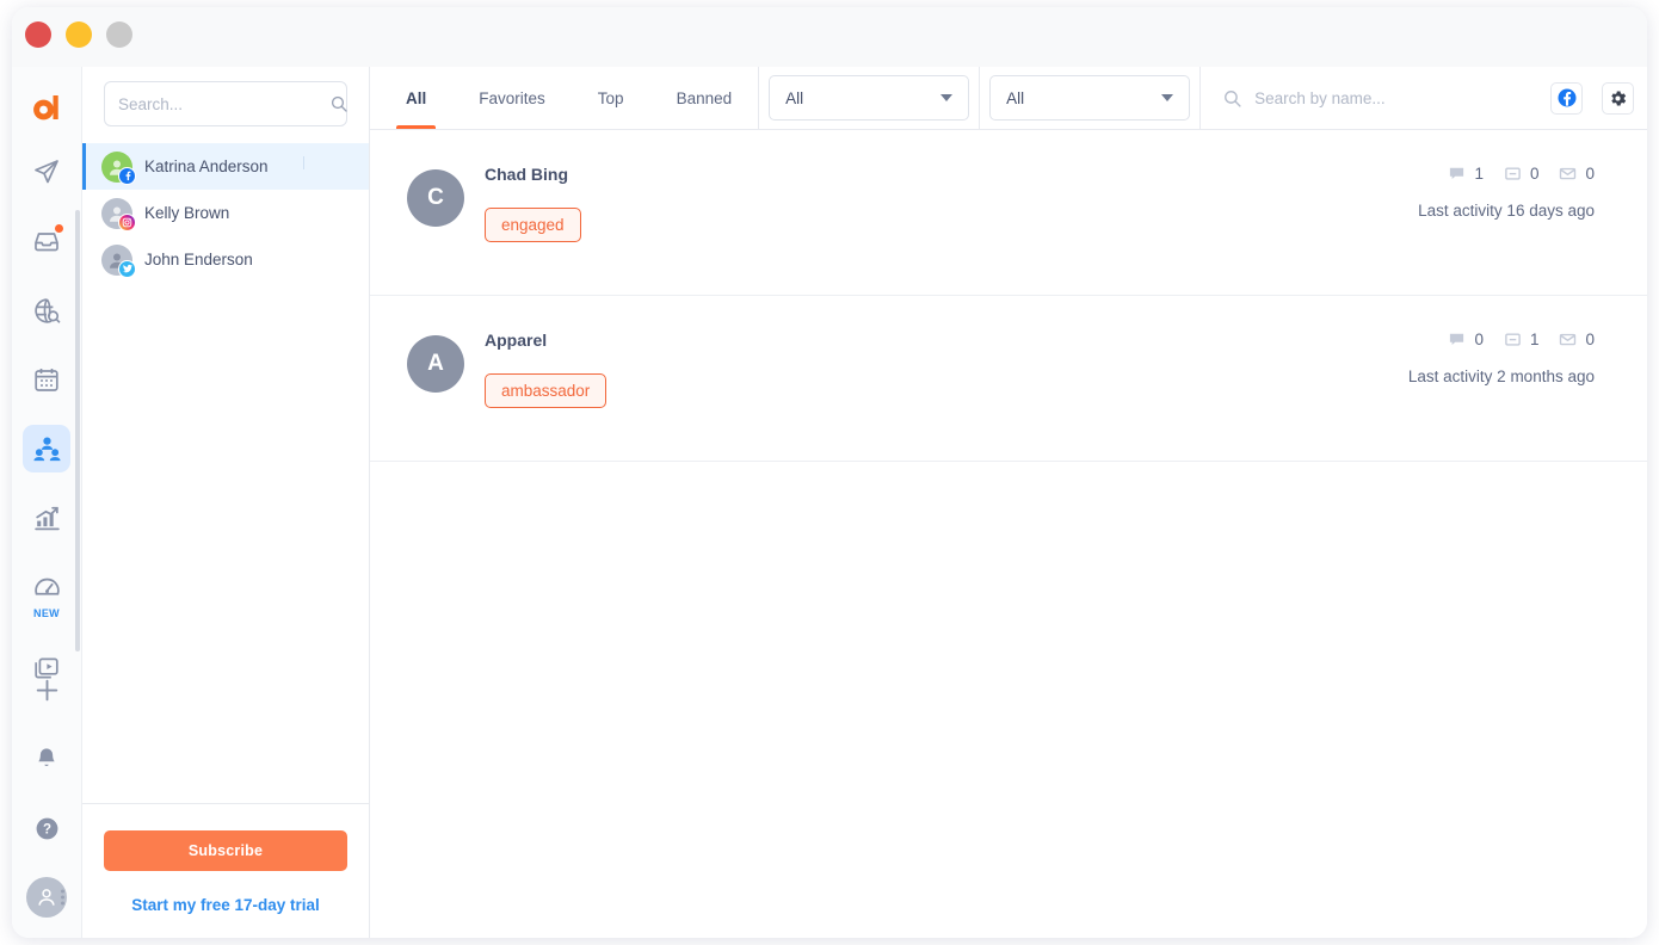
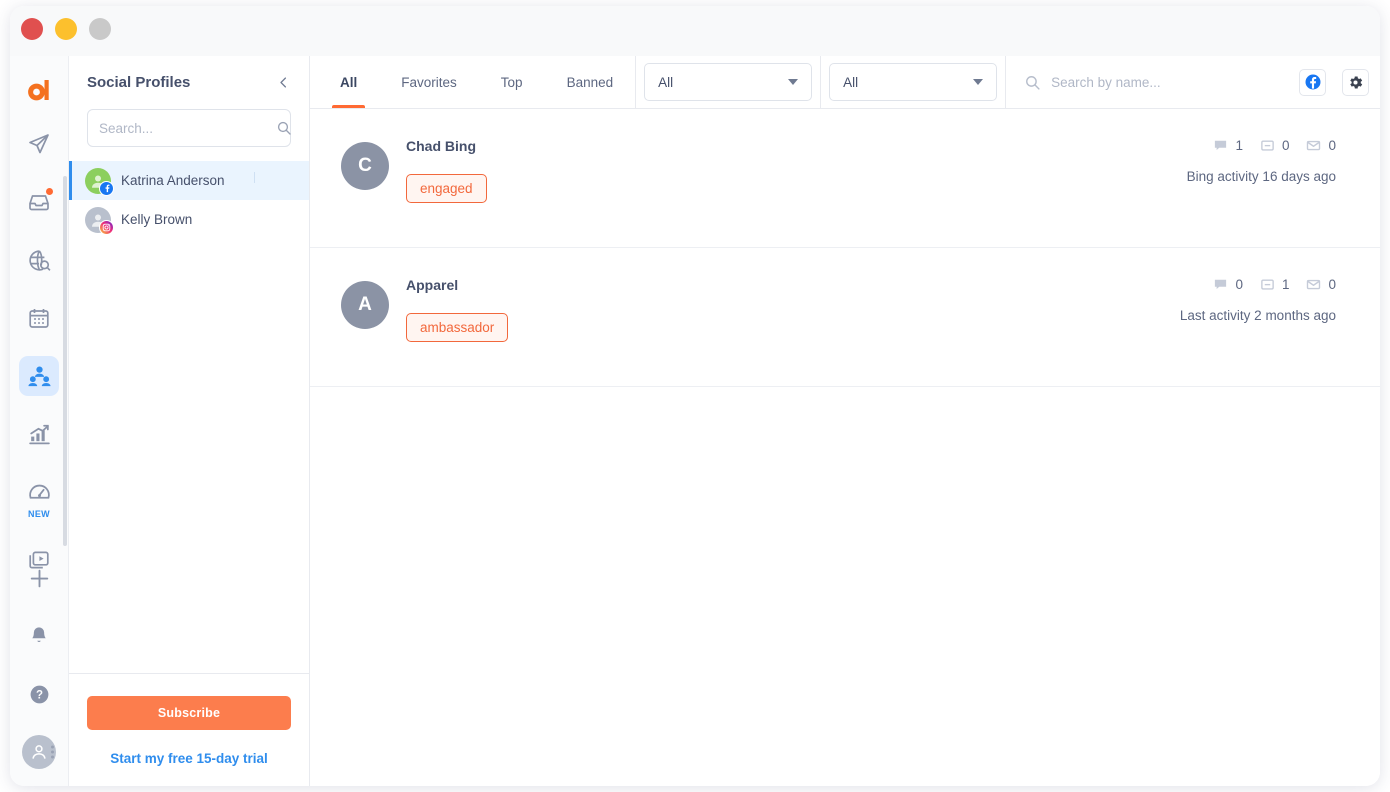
  NEW
  ?
+ Social Profiles
  Search...
  Katrina Anderson
  Kelly Brown
- John Enderson
  Subscribe
- Start my free 17-day trial
+ Start my free 15-day trial
  All
  Favorites
  Top
  Banned
  All
  All
  Search by name...
  C
  Chad Bing
  engaged
  1
  0
  0
- Last activity 16 days ago
+ Bing activity 16 days ago
  A
  Apparel
  ambassador
  0
  1
  0
  Last activity 2 months ago
